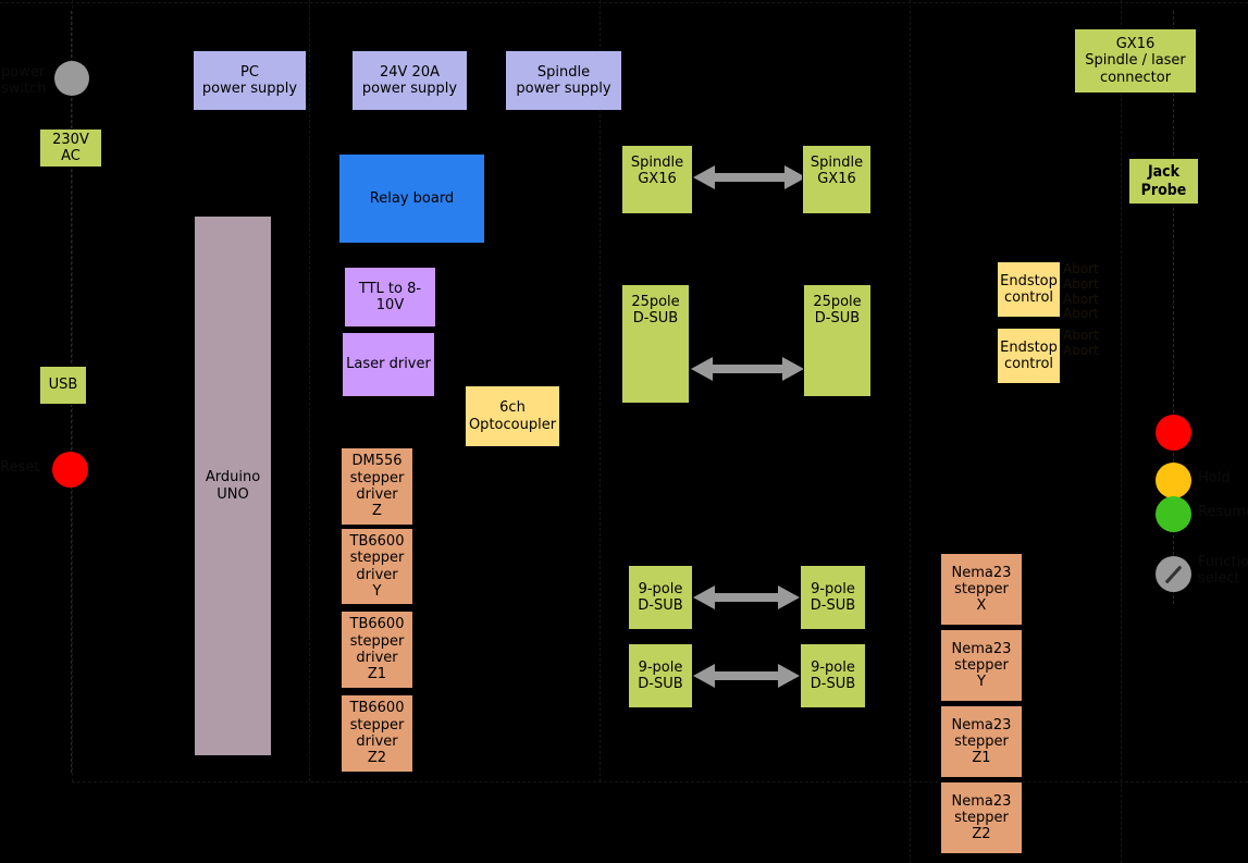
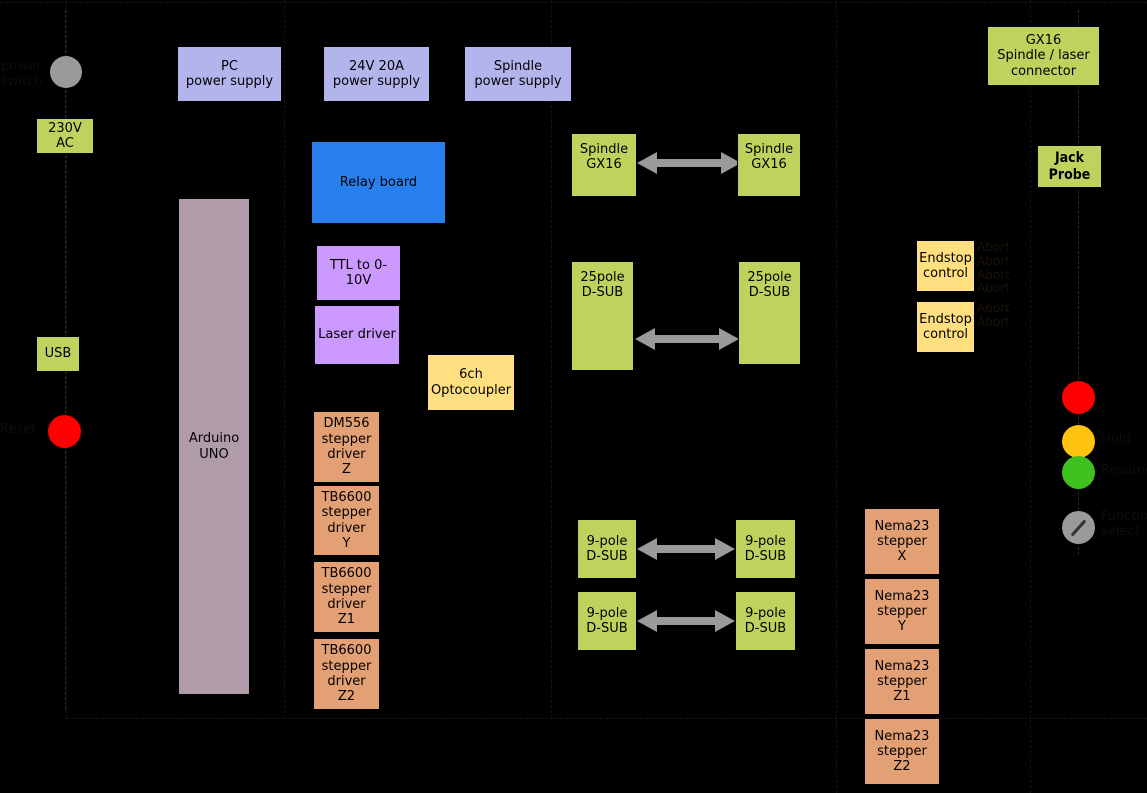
  230V AC
  USB
  Arduino
  UNO
  PC
  power supply
  24V 20A
  power supply
  Spindle
  power supply
  Relay board
- TTL to 8-10V
+ TTL to 0-10V
  Laser driver
  6ch
  Optocoupler
  DM556
  stepper
  driver
  Z
  TB6600
  stepper
  driver
  Y
  TB6600
  stepper
  driver
  Z1
  TB6600
  stepper
  driver
  Z2
  Spindle
  GX16
  Spindle
  GX16
  25pole
  D-SUB
  25pole
  D-SUB
  9-pole
  D-SUB
  9-pole
  D-SUB
  9-pole
  D-SUB
  9-pole
  D-SUB
  GX16
  Spindle / laser
  connector
  Jack
  Probe
  Endstop
  control
  Endstop
  control
  Abort
  Abort
  Abort
  Abort
  Abort
  Abort
  Nema23
  stepper
  X
  Nema23
  stepper
  Y
  Nema23
  stepper
  Z1
  Nema23
  stepper
  Z2
